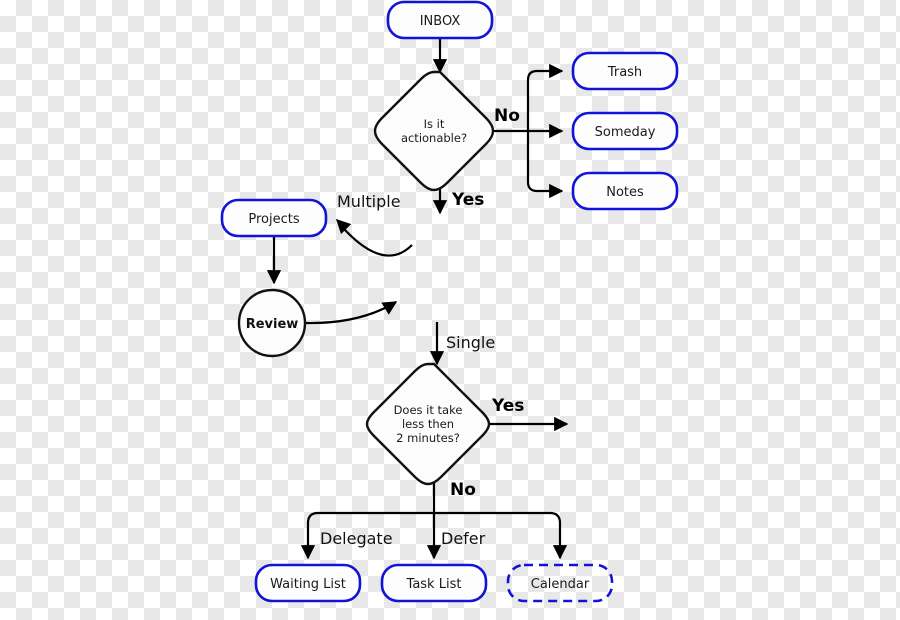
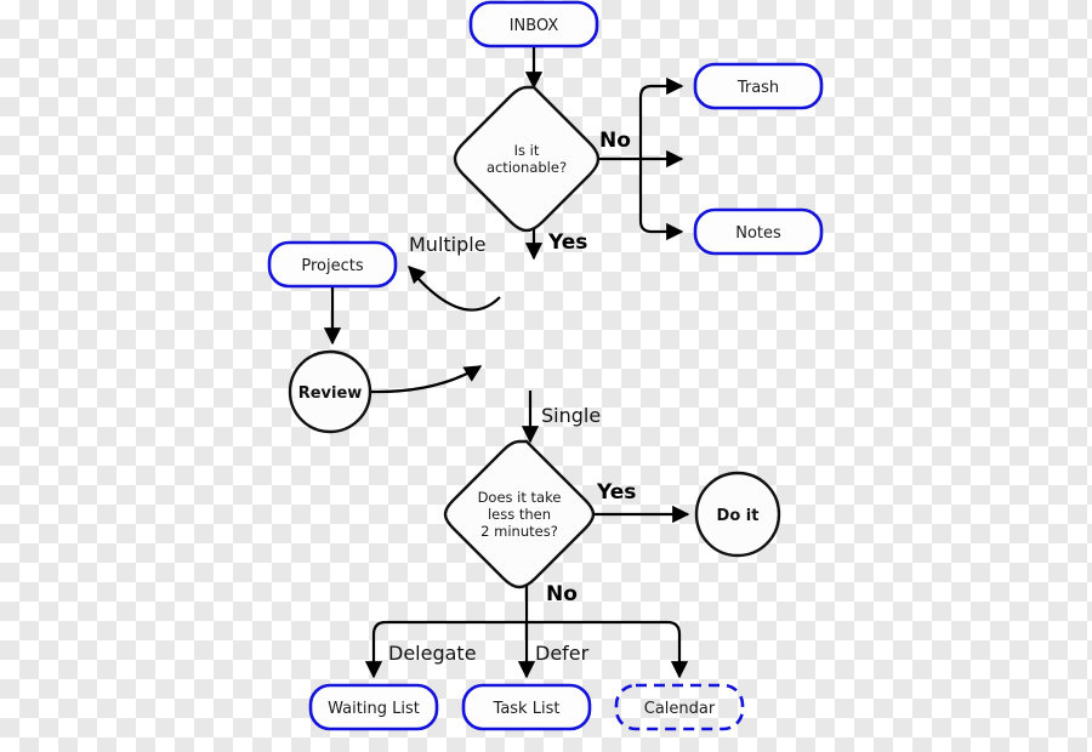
  No
  Yes
  Multiple
  Single
  Yes
  No
  Delegate
  Defer
  INBOX
  Is it
  actionable?
  Trash
- Someday
  Notes
  Projects
  Review
  Does it take
  less then
  2 minutes?
+ Do it
  Waiting List
  Task List
  Calendar
